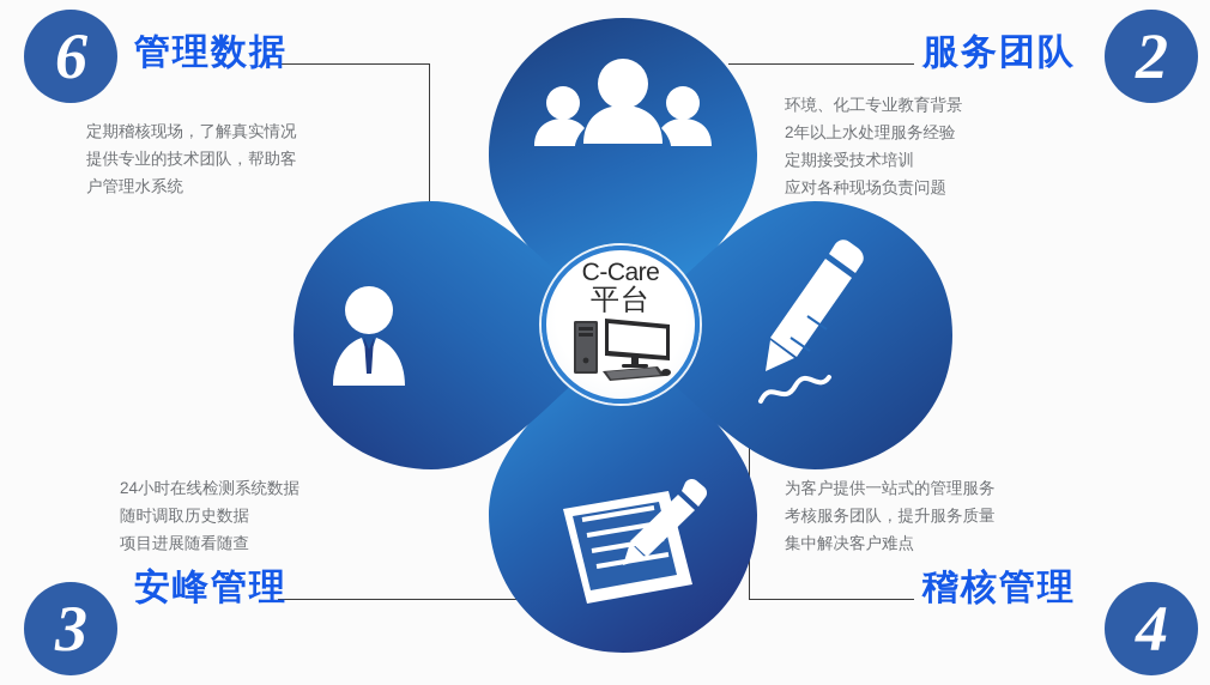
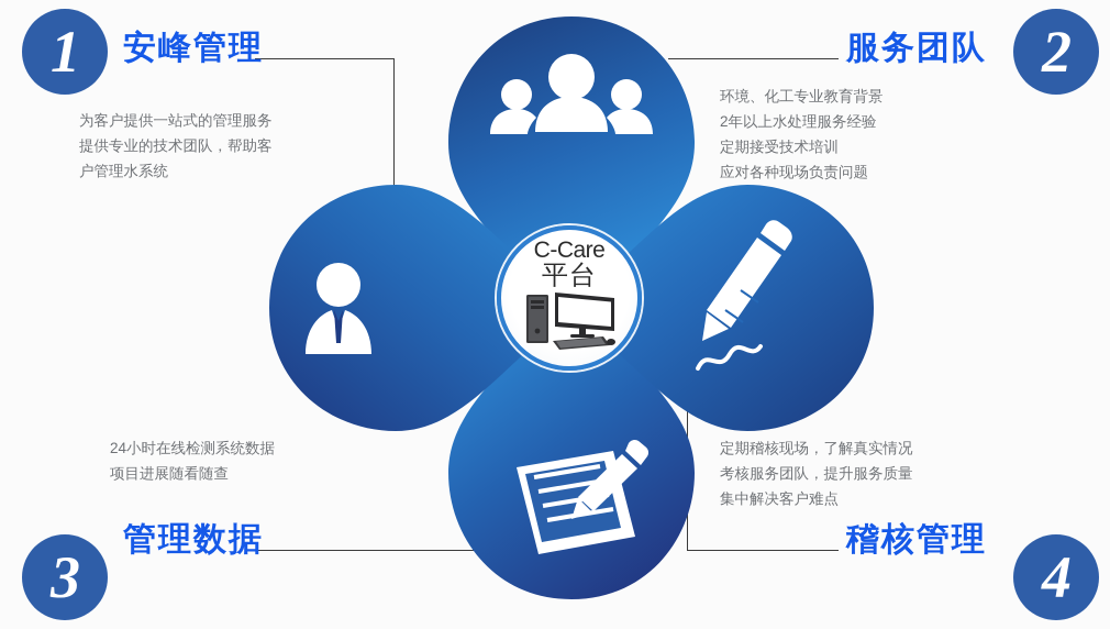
  C-Care
  平台
- 6
+ 1
  2
  3
  4
- 管理数据
+ 安峰管理
  服务团队
- 安峰管理
+ 管理数据
  稽核管理
- 定期稽核现场，了解真实情况
+ 为客户提供一站式的管理服务
  提供专业的技术团队，帮助客
  户管理水系统
  环境、化工专业教育背景
  2年以上水处理服务经验
  定期接受技术培训
  应对各种现场负责问题
  24小时在线检测系统数据
- 随时调取历史数据
  项目进展随看随查
- 为客户提供一站式的管理服务
+ 定期稽核现场，了解真实情况
  考核服务团队，提升服务质量
  集中解决客户难点
